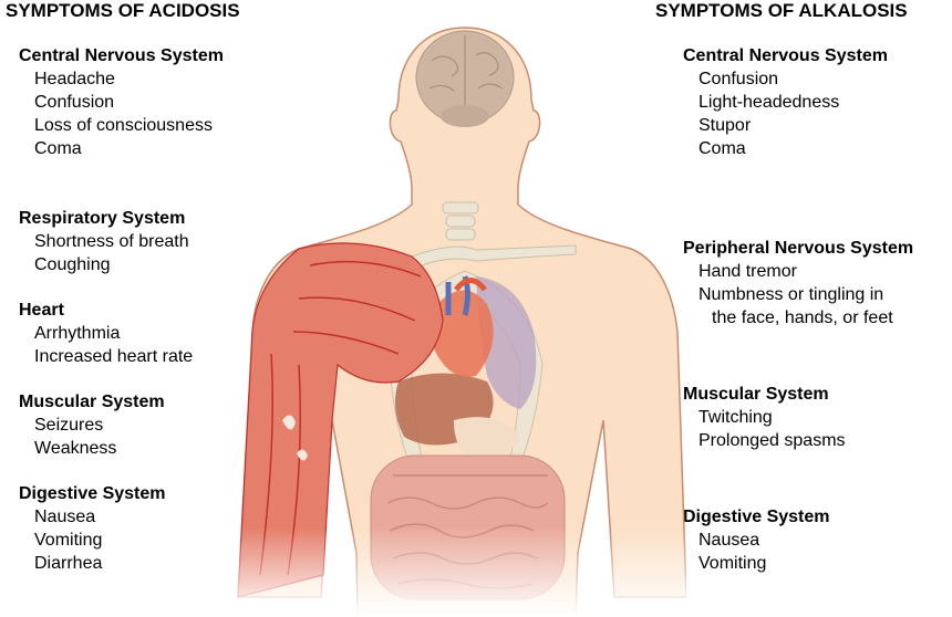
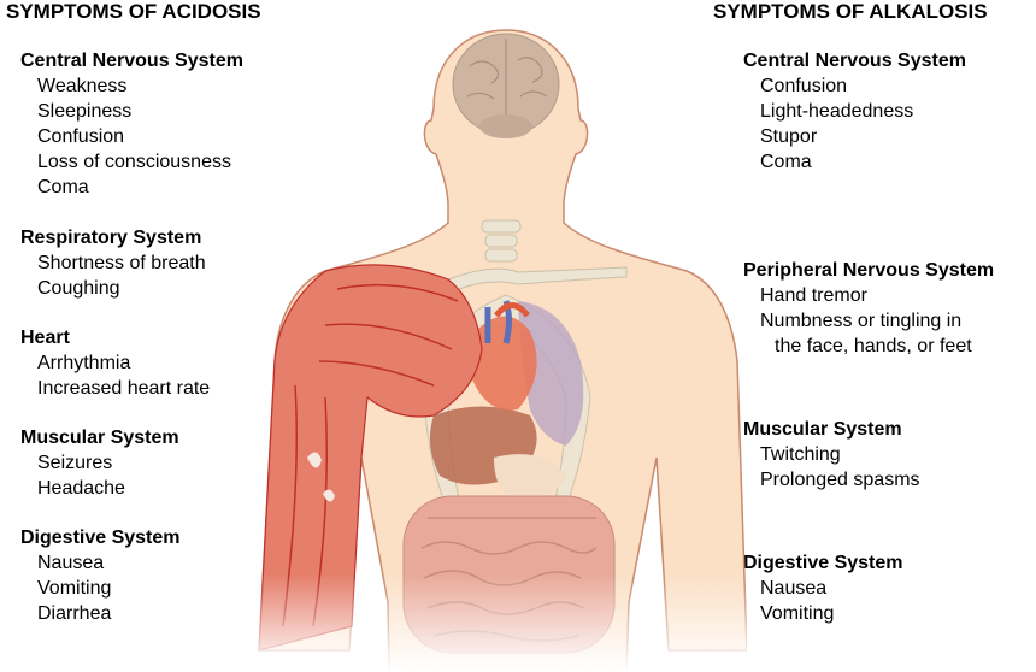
  SYMPTOMS OF ACIDOSIS
  Central Nervous System
- Headache
+ Weakness
+ Sleepiness
  Confusion
  Loss of consciousness
  Coma
  Respiratory System
  Shortness of breath
  Coughing
  Heart
  Arrhythmia
  Increased heart rate
  Muscular System
  Seizures
- Weakness
+ Headache
  Digestive System
  Nausea
  Vomiting
  Diarrhea
  SYMPTOMS OF ALKALOSIS
  Central Nervous System
  Confusion
  Light-headedness
  Stupor
  Coma
  Peripheral Nervous System
  Hand tremor
  Numbness or tingling in
  the face, hands, or feet
  Muscular System
  Twitching
  Prolonged spasms
  Digestive System
  Nausea
  Vomiting
